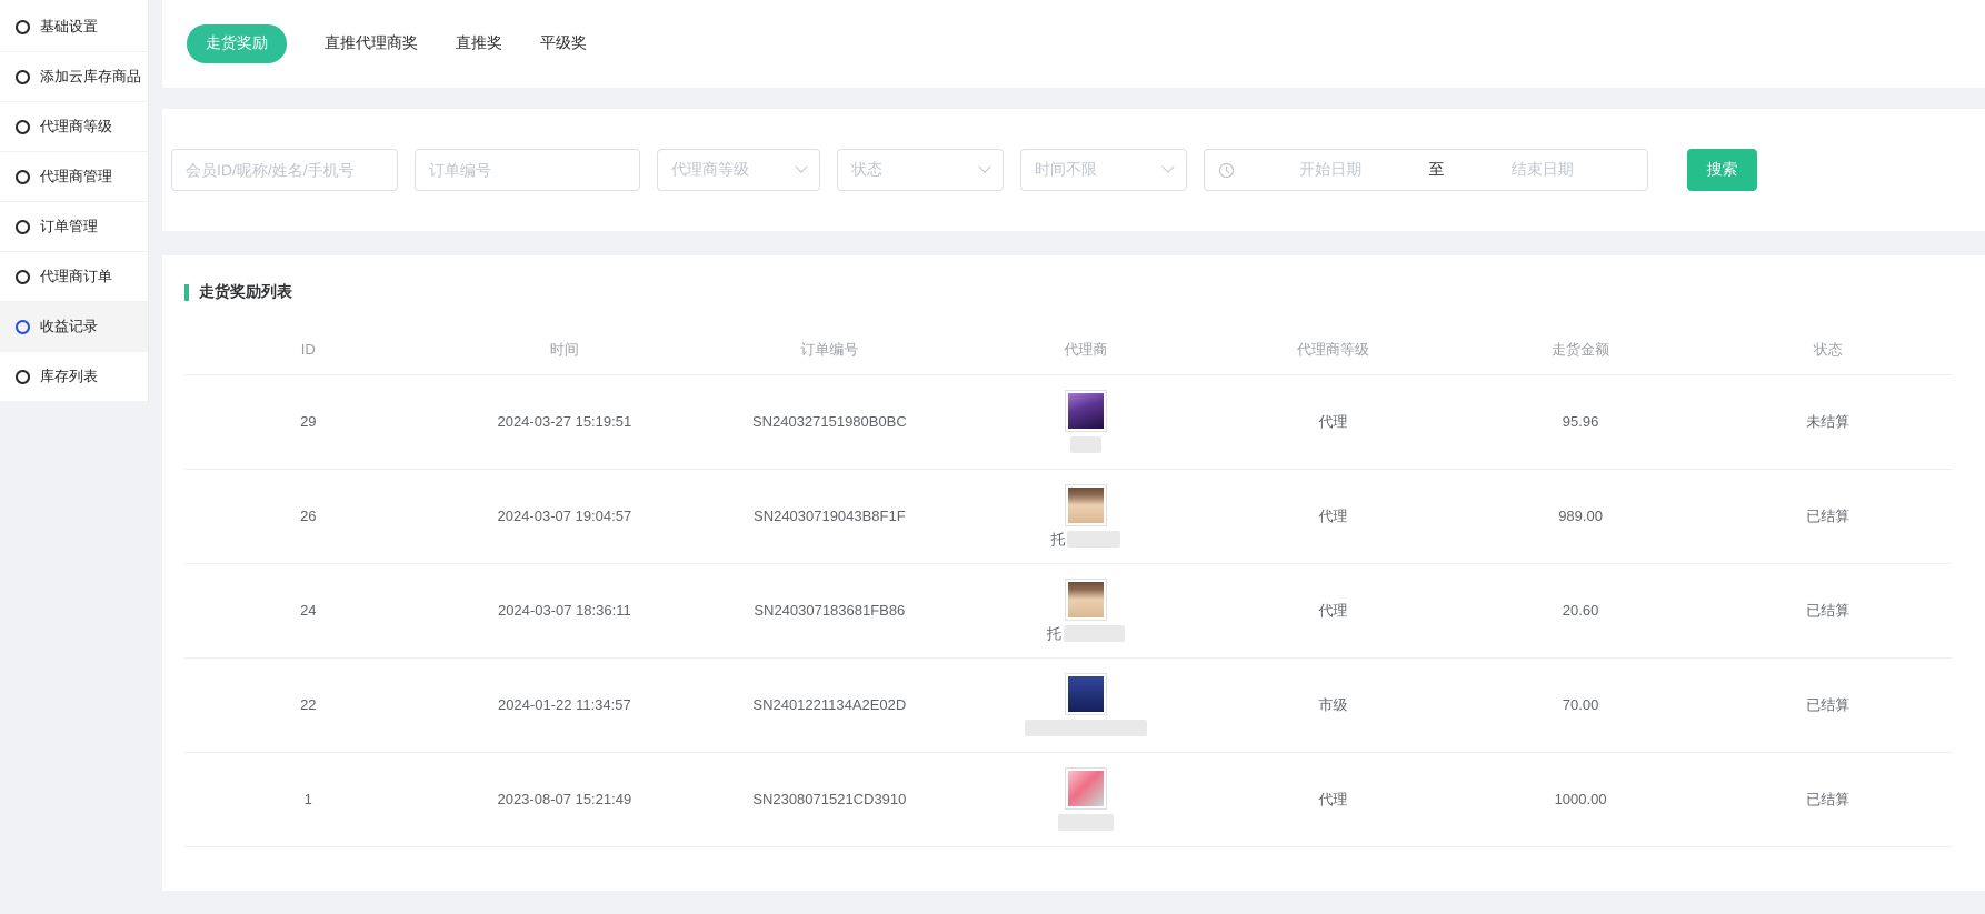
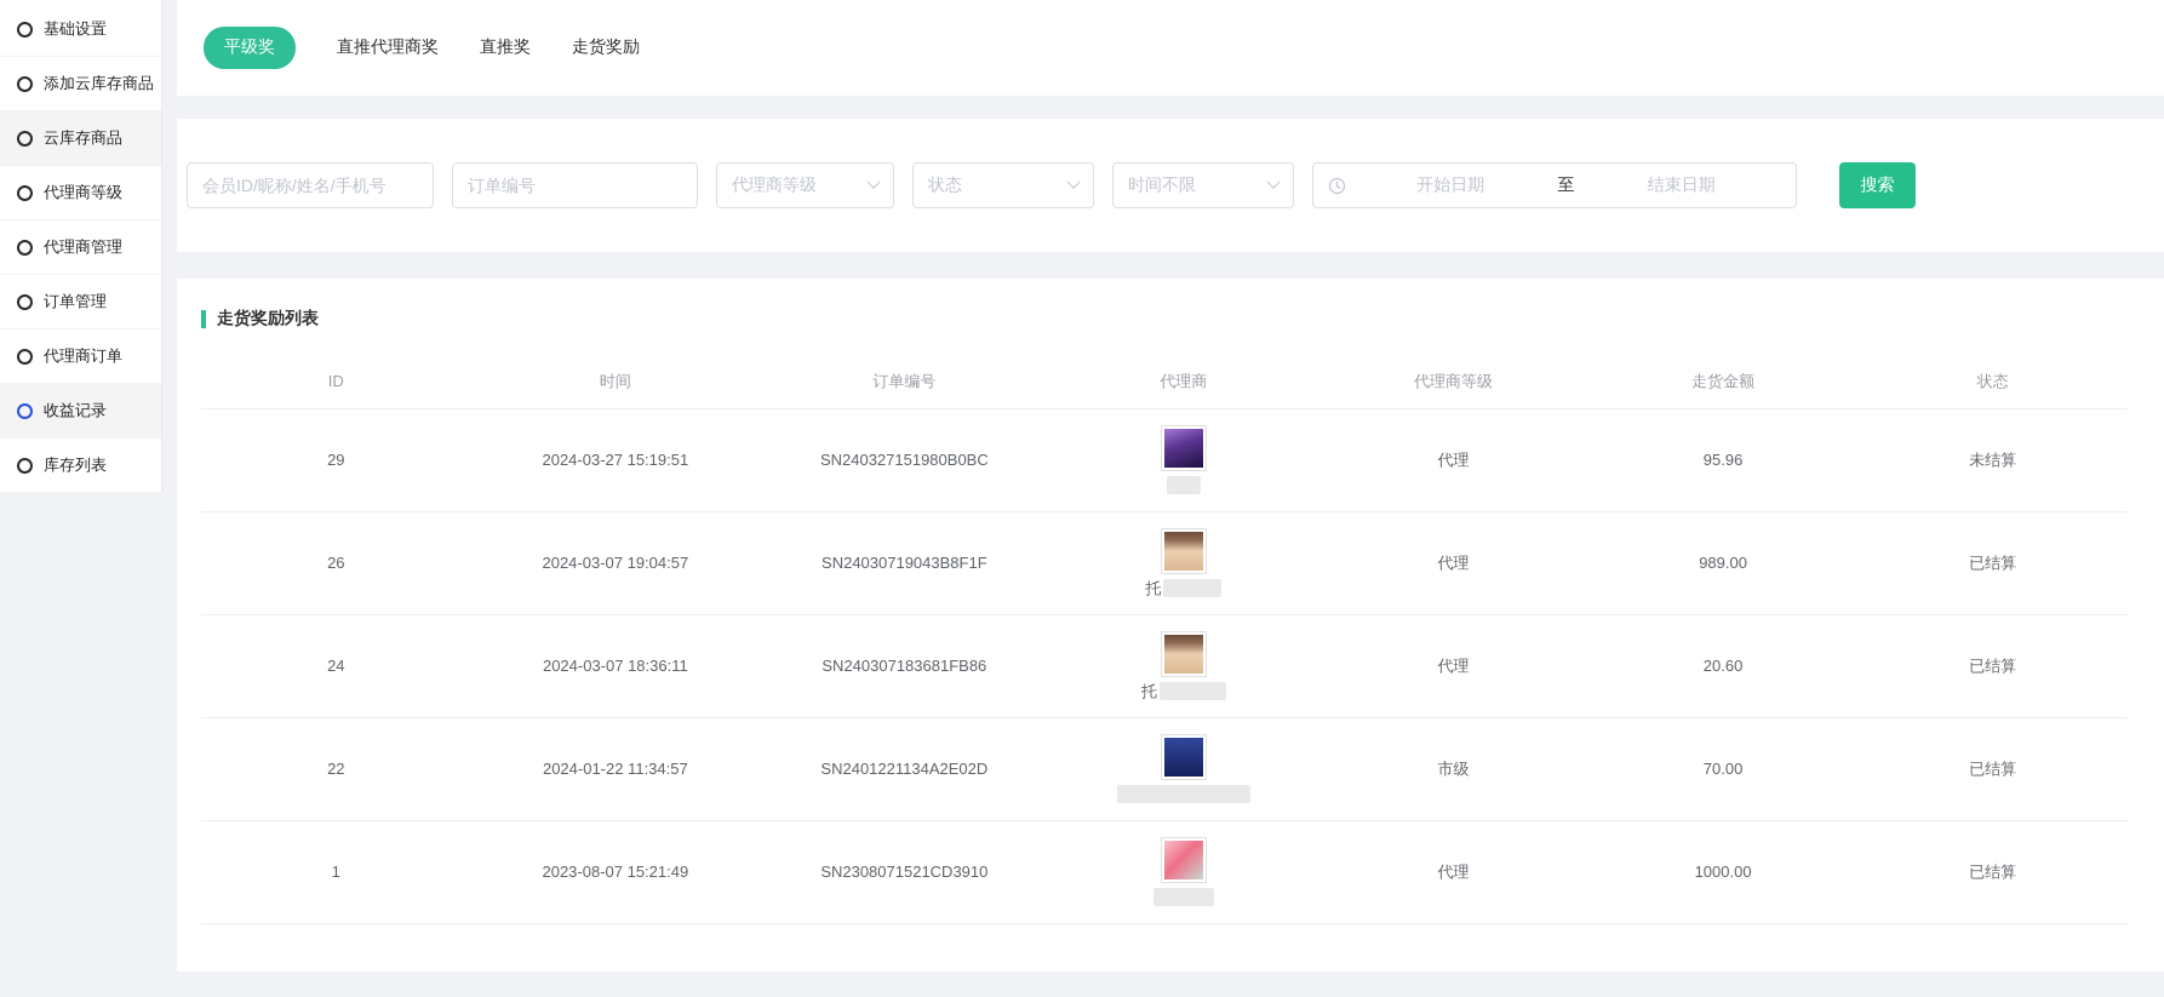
  基础设置
  添加云库存商品
+ 云库存商品
  代理商等级
  代理商管理
  订单管理
  代理商订单
  收益记录
  库存列表
- 走货奖励
+ 平级奖
  直推代理商奖
  直推奖
- 平级奖
+ 走货奖励
  会员ID/昵称/姓名/手机号
  订单编号
  代理商等级
  状态
  时间不限
  开始日期
  至
  结束日期
  搜索
  走货奖励列表
  ID	时间	订单编号	代理商	代理商等级	走货金额	状态
  29	2024-03-27 15:19:51	SN240327151980B0BC		代理	95.96	未结算
  26	2024-03-07 19:04:57	SN24030719043B8F1F	托	代理	989.00	已结算
  24	2024-03-07 18:36:11	SN240307183681FB86	托	代理	20.60	已结算
  22	2024-01-22 11:34:57	SN2401221134A2E02D		市级	70.00	已结算
  1	2023-08-07 15:21:49	SN2308071521CD3910		代理	1000.00	已结算
